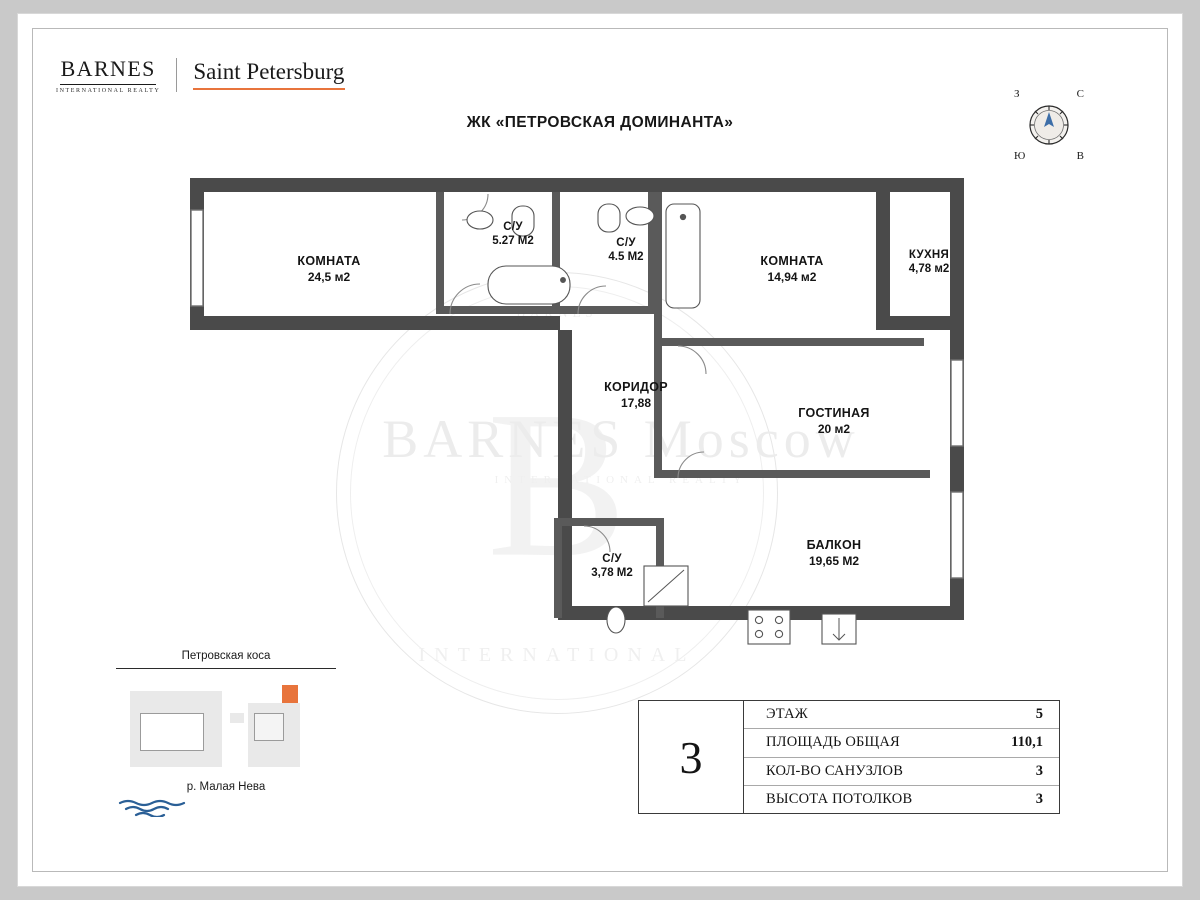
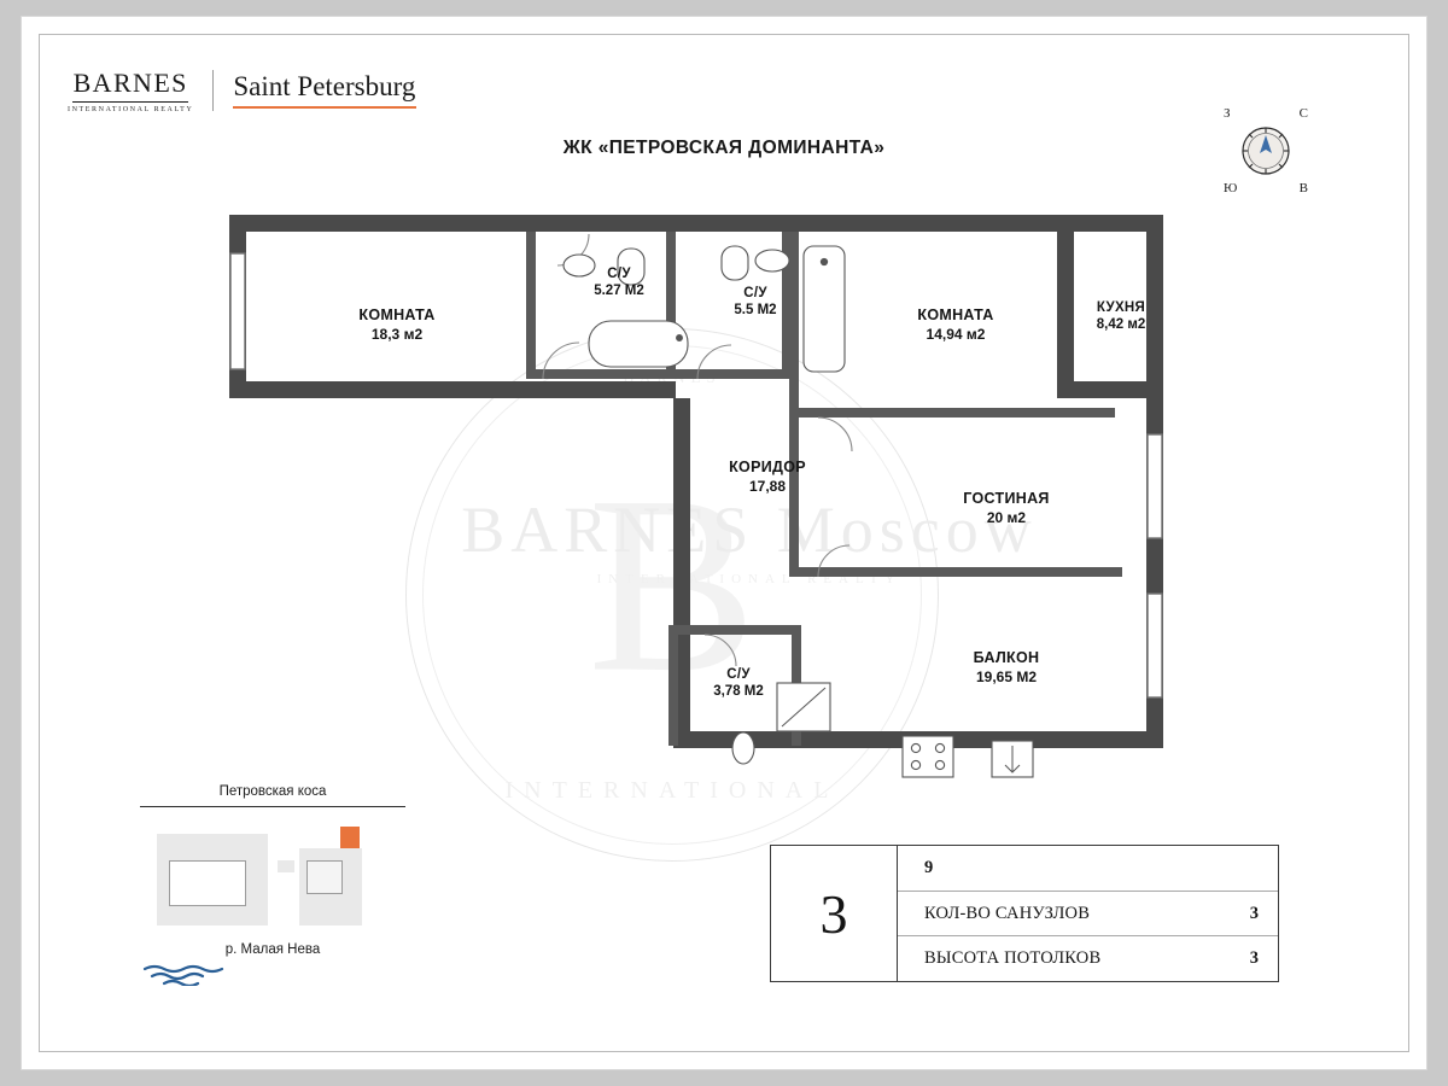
  BARNES
  Saint Petersburg
  ЖК «ПЕТРОВСКАЯ ДОМИНАНТА»
  З
  С
  Ю
  В
  B
  BARNS Moscow
  INTERATIONAL REALTY
  КОМНАТА
- 24,5 м2
+ 18,3 м2
  С/У
  5.27 M2
  С/У
- 4.5 M2
+ 5.5 M2
  КОМНАТА
  14,94 м2
  КУХНЯ
- 4,78 м2
+ 8,42 м2
  КОРИДОР
  17,88
  ГОСТИНАЯ
  20 м2
  БАЛКОН
  19,65 M2
  С/У
  3,78 M2
  Петровская коса
  р. Малая Нева
  3
- ЭТАЖ
- 5
+ 9
- ПЛОЩАДЬ ОБЩАЯ
- 110,1
  КОЛ-ВО САНУЗЛОВ
  3
  ВЫСОТА ПОТОЛКОВ
  3
